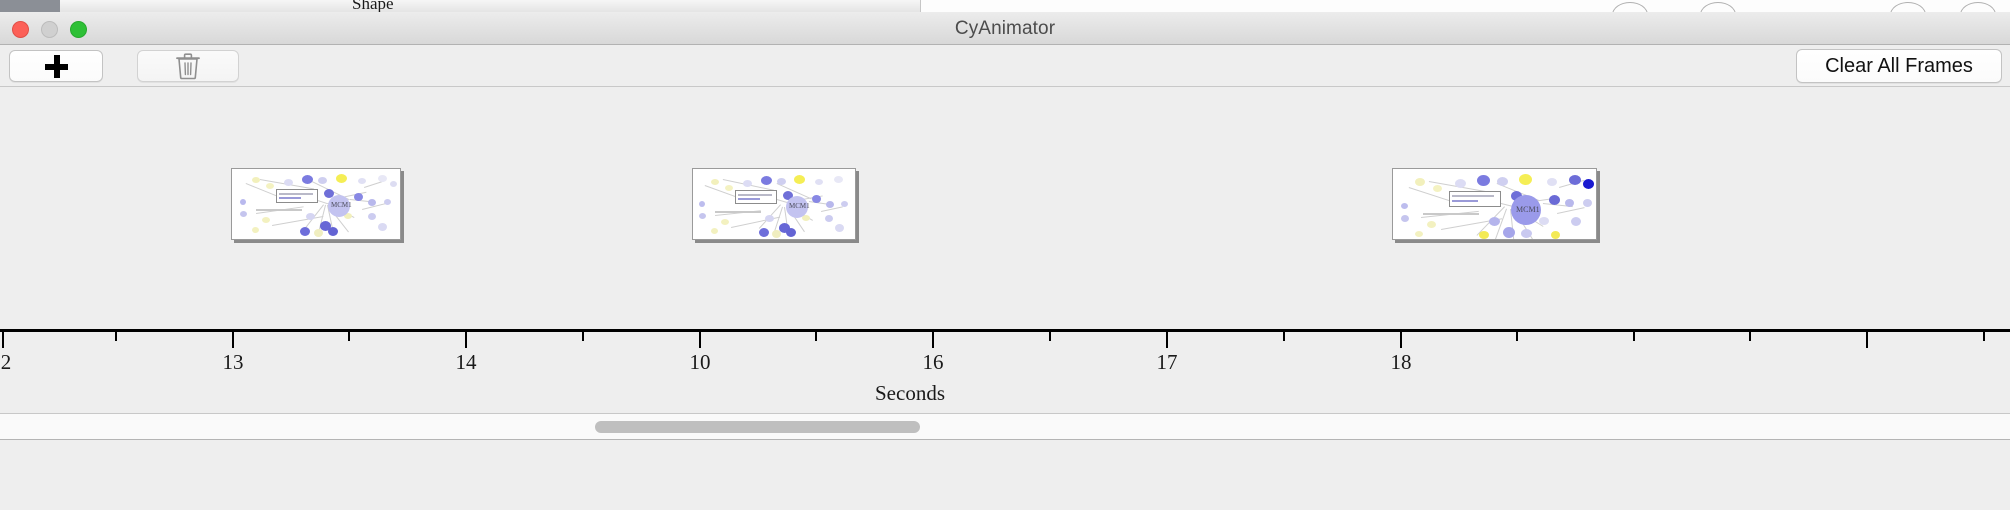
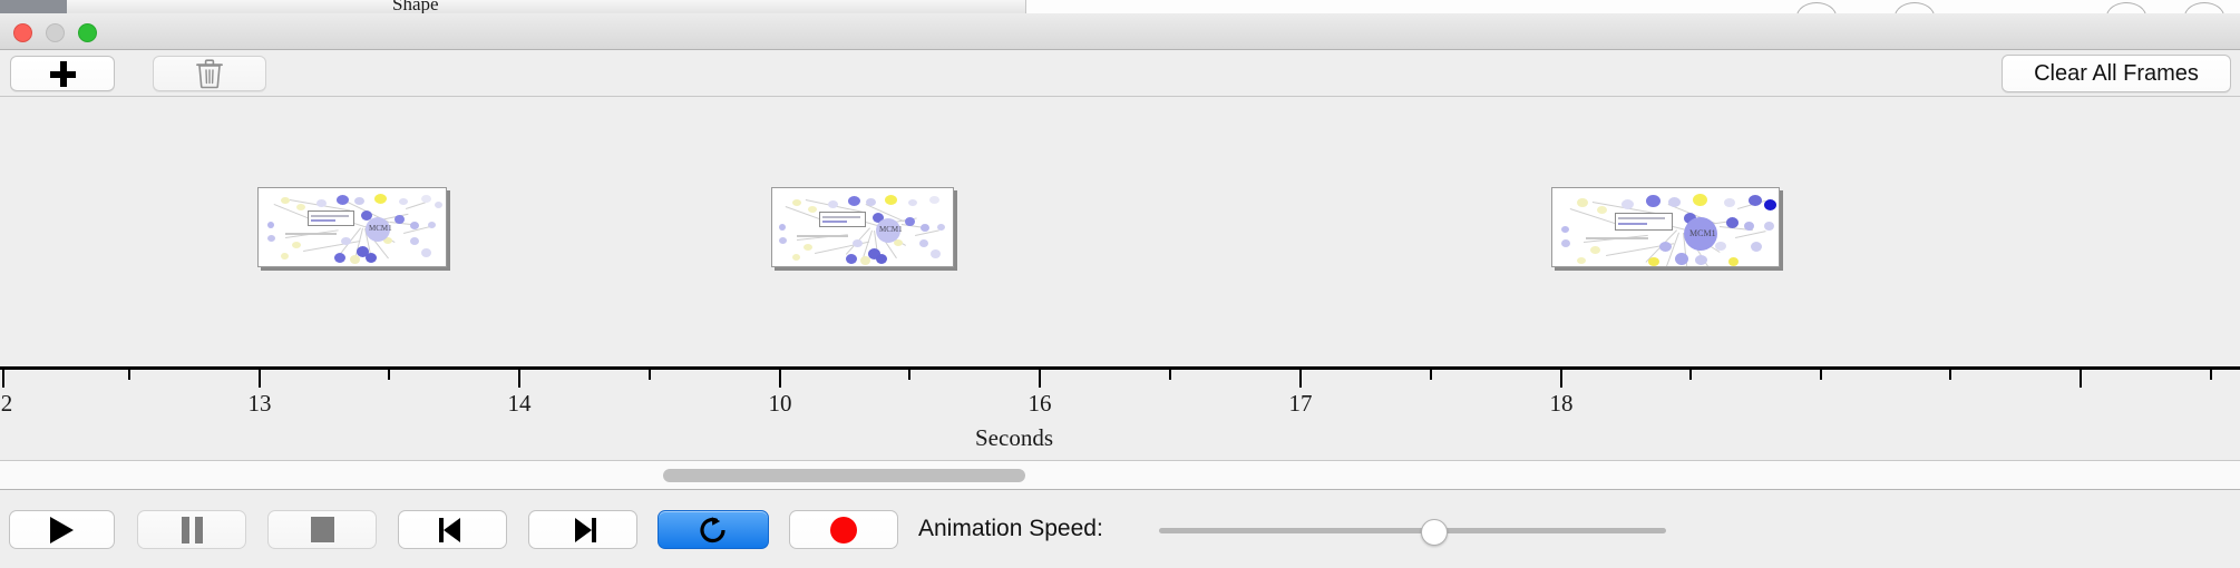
  Shape
- CyAnimator
  Clear All Frames
  MCM1
  MCM1
  MCM1
  2
  13
  14
  10
  16
  17
  18
  Seconds
+ Animation Speed:
